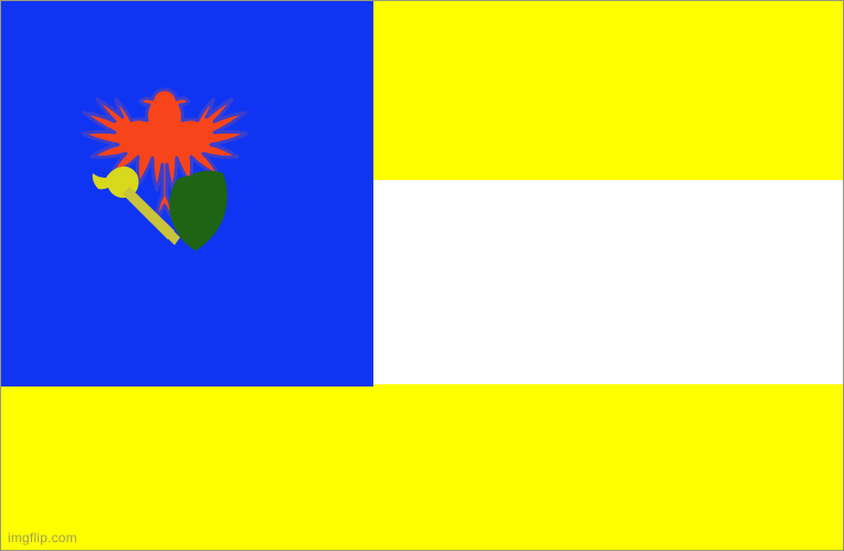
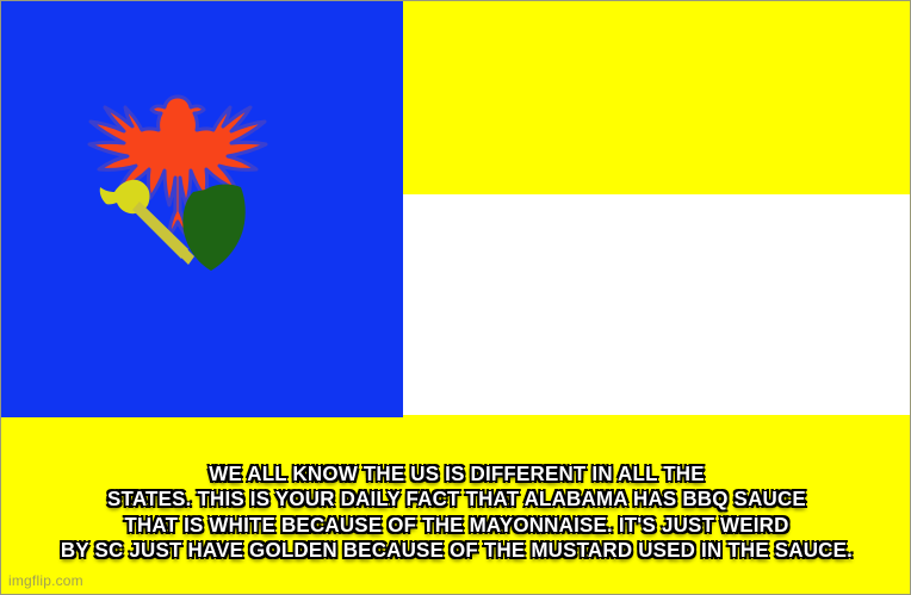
+ WE ALL KNOW THE US IS DIFFERENT IN ALL THE
+ STATES. THIS IS YOUR DAILY FACT THAT ALABAMA HAS BBQ SAUCE
+ THAT IS WHITE BECAUSE OF THE MAYONNAISE. IT'S JUST WEIRD
+ BY SC JUST HAVE GOLDEN BECAUSE OF THE MUSTARD USED IN THE SAUCE.
  imgflip.com
